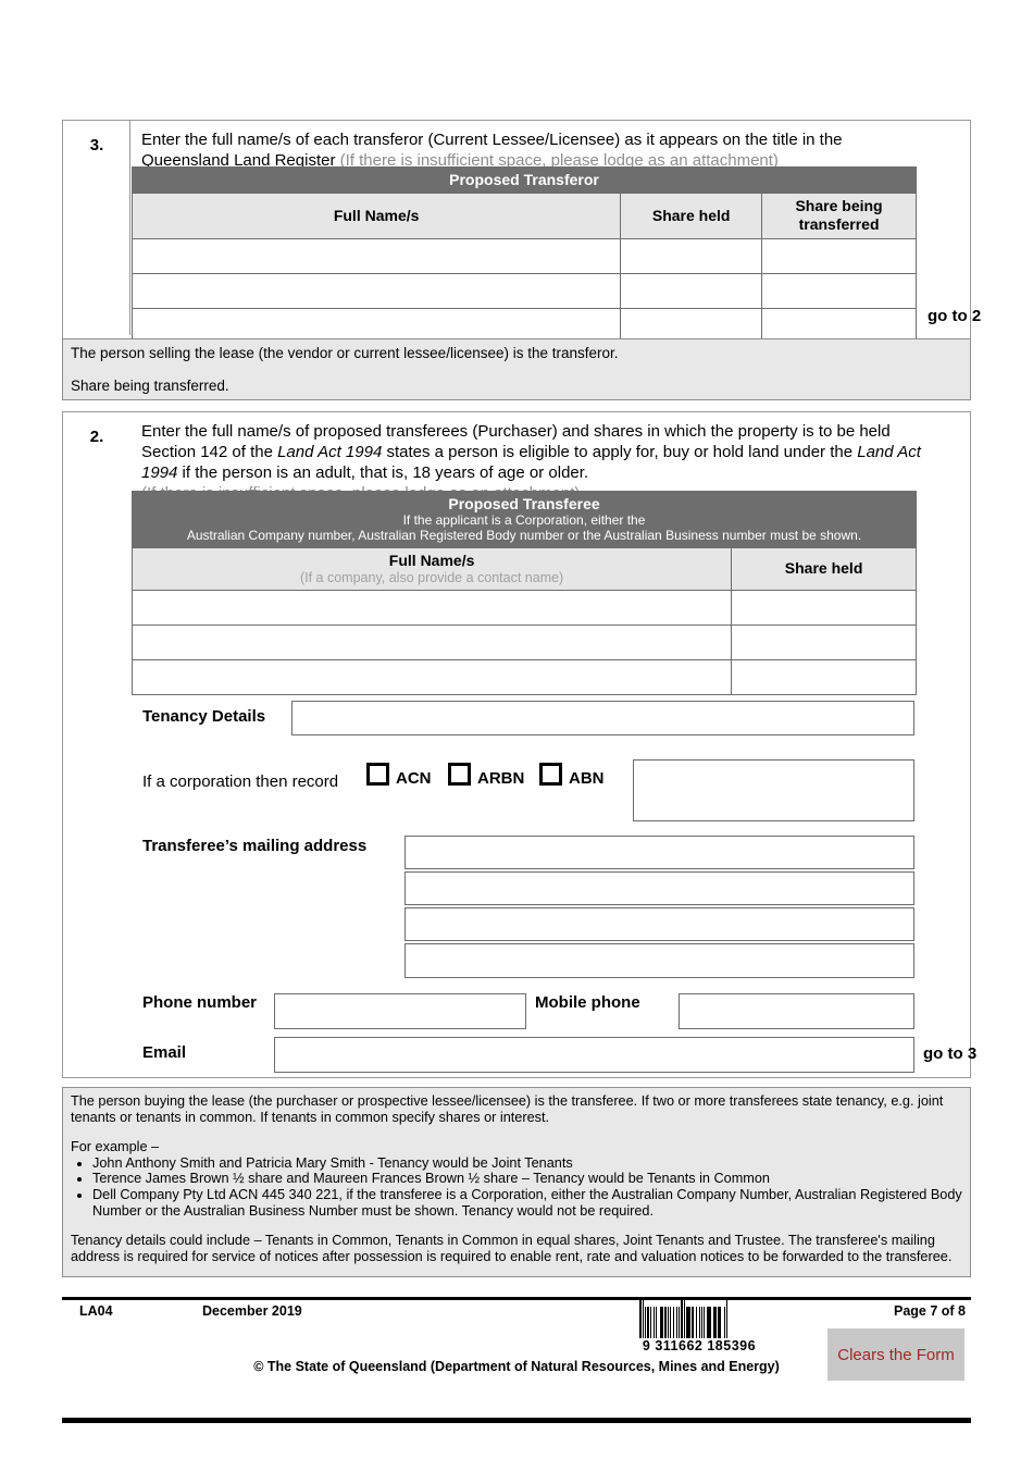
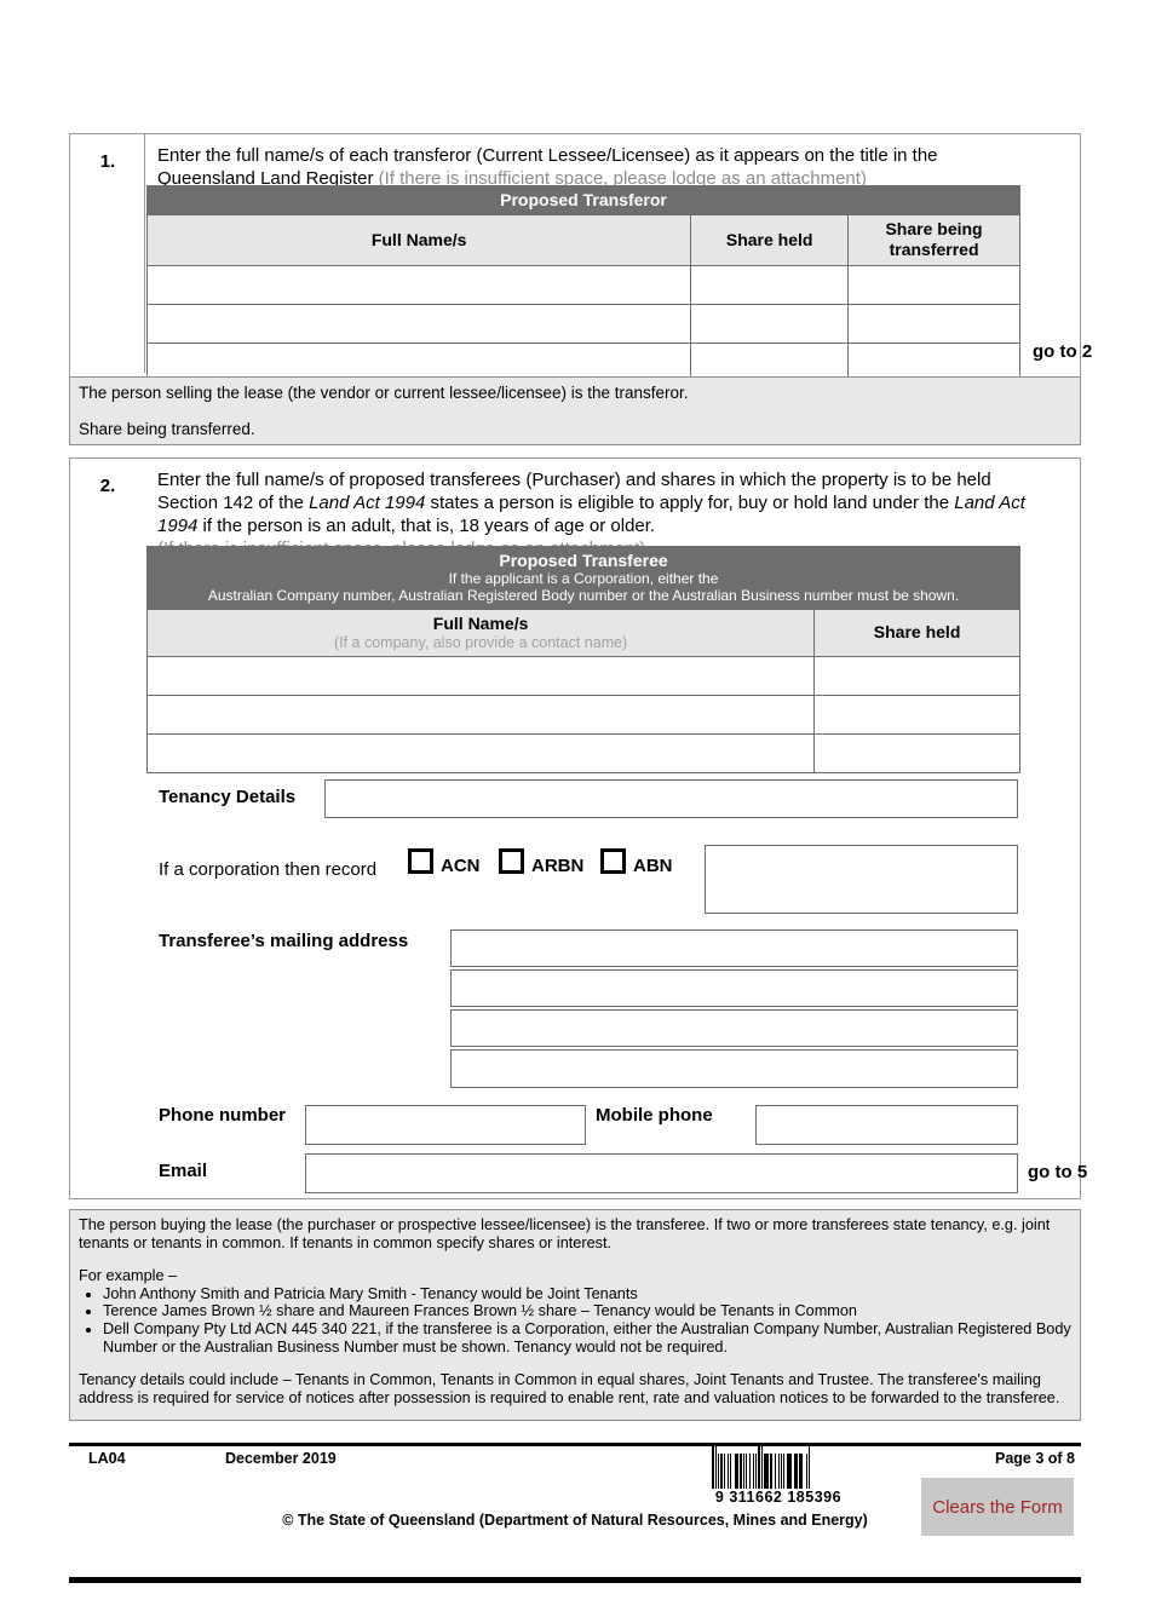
- 3.
+ 1.
  Enter the full name/s of each transferor (Current Lessee/Licensee) as it appears on the title in the
  Queensland Land Register (If there is insufficient space, please lodge as an attachment)
  Proposed Transferor
  Full Name/s	Share held	Share being transferred
  go to 2
  The person selling the lease (the vendor or current lessee/licensee) is the transferor.
  Share being transferred.
  2.
  Enter the full name/s of proposed transferees (Purchaser) and shares in which the property is to be held
  Section 142 of the Land Act 1994 states a person is eligible to apply for, buy or hold land under the Land Act
  1994 if the person is an adult, that is, 18 years of age or older.
  Proposed Transferee If the applicant is a Corporation, either the Australian Company number, Australian Registered Body number or the Australian Business number must be shown.
  Full Name/s (If a company, also provide a contact name)	Share held
  Tenancy Details
  If a corporation then record
  ACN
  ARBN
  ABN
  Transferee’s mailing address
  Phone number
  Mobile phone
  Email
- go to 3
+ go to 5
  The person buying the lease (the purchaser or prospective lessee/licensee) is the transferee. If two or more transferees state tenancy, e.g. joint
  tenants or tenants in common. If tenants in common specify shares or interest.
  For example –
  John Anthony Smith and Patricia Mary Smith - Tenancy would be Joint Tenants
  Terence James Brown ½ share and Maureen Frances Brown ½ share – Tenancy would be Tenants in Common
  Dell Company Pty Ltd ACN 445 340 221, if the transferee is a Corporation, either the Australian Company Number, Australian Registered Body Number or the Australian Business Number must be shown. Tenancy would not be required.
  Tenancy details could include – Tenants in Common, Tenants in Common in equal shares, Joint Tenants and Trustee. The transferee's mailing
  address is required for service of notices after possession is required to enable rent, rate and valuation notices to be forwarded to the transferee.
  LA04
  December 2019
- Page 7 of 8
+ Page 3 of 8
  9 311662 185396
  © The State of Queensland (Department of Natural Resources, Mines and Energy)
  Clears the Form
